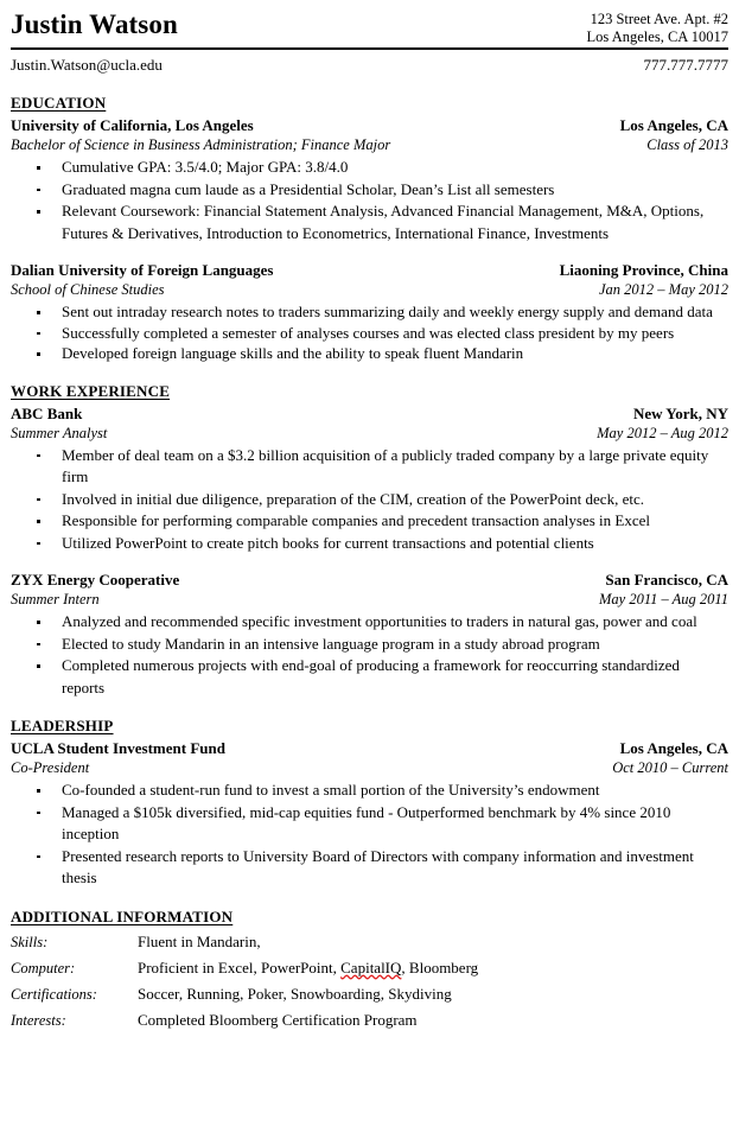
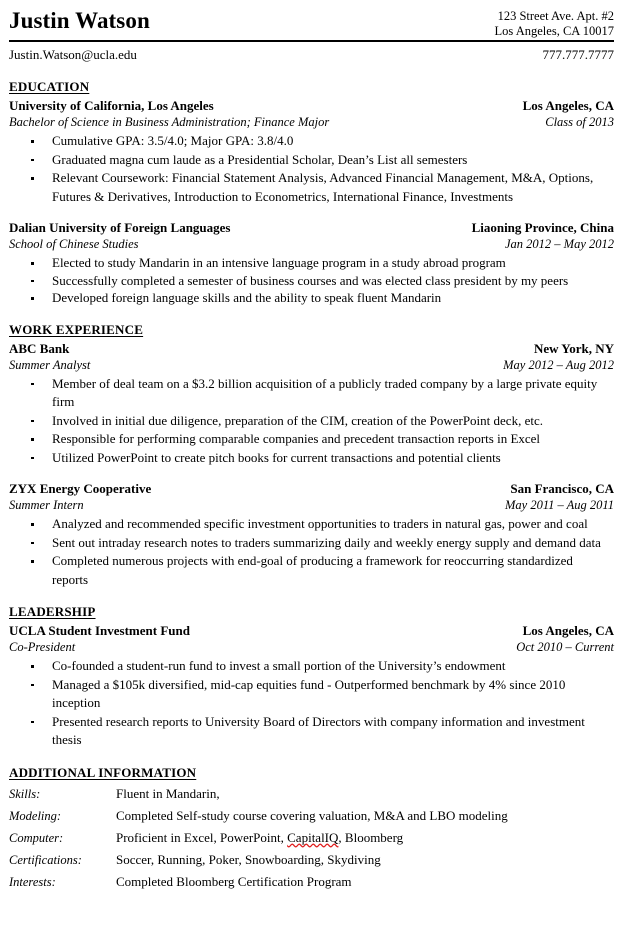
  Justin Watson
  123 Street Ave. Apt. #2
  Los Angeles, CA 10017
  Justin.Watson@ucla.edu
  777.777.7777
  EDUCATION
  University of California, Los Angeles
  Los Angeles, CA
  Bachelor of Science in Business Administration; Finance Major
  Class of 2013
  Cumulative GPA: 3.5/4.0; Major GPA: 3.8/4.0
  Graduated magna cum laude as a Presidential Scholar, Dean’s List all semesters
  Relevant Coursework: Financial Statement Analysis, Advanced Financial Management, M&A, Options, Futures & Derivatives, Introduction to Econometrics, International Finance, Investments
  Dalian University of Foreign Languages
  Liaoning Province, China
  School of Chinese Studies
  Jan 2012 – May 2012
- Sent out intraday research notes to traders summarizing daily and weekly energy supply and demand data
+ Elected to study Mandarin in an intensive language program in a study abroad program
- Successfully completed a semester of analyses courses and was elected class president by my peers
+ Successfully completed a semester of business courses and was elected class president by my peers
  Developed foreign language skills and the ability to speak fluent Mandarin
  WORK EXPERIENCE
  ABC Bank
  New York, NY
  Summer Analyst
  May 2012 – Aug 2012
  Member of deal team on a $3.2 billion acquisition of a publicly traded company by a large private equity firm
  Involved in initial due diligence, preparation of the CIM, creation of the PowerPoint deck, etc.
- Responsible for performing comparable companies and precedent transaction analyses in Excel
+ Responsible for performing comparable companies and precedent transaction reports in Excel
  Utilized PowerPoint to create pitch books for current transactions and potential clients
  ZYX Energy Cooperative
  San Francisco, CA
  Summer Intern
  May 2011 – Aug 2011
  Analyzed and recommended specific investment opportunities to traders in natural gas, power and coal
- Elected to study Mandarin in an intensive language program in a study abroad program
+ Sent out intraday research notes to traders summarizing daily and weekly energy supply and demand data
  Completed numerous projects with end-goal of producing a framework for reoccurring standardized reports
  LEADERSHIP
  UCLA Student Investment Fund
  Los Angeles, CA
  Co-President
  Oct 2010 – Current
  Co-founded a student-run fund to invest a small portion of the University’s endowment
  Managed a $105k diversified, mid-cap equities fund - Outperformed benchmark by 4% since 2010 inception
  Presented research reports to University Board of Directors with company information and investment thesis
  ADDITIONAL INFORMATION
  Skills:
  Fluent in Mandarin,
+ Modeling:
+ Completed Self-study course covering valuation, M&A and LBO modeling
  Computer:
  Proficient in Excel, PowerPoint, CapitalIQ, Bloomberg
  Certifications:
  Soccer, Running, Poker, Snowboarding, Skydiving
  Interests:
  Completed Bloomberg Certification Program
